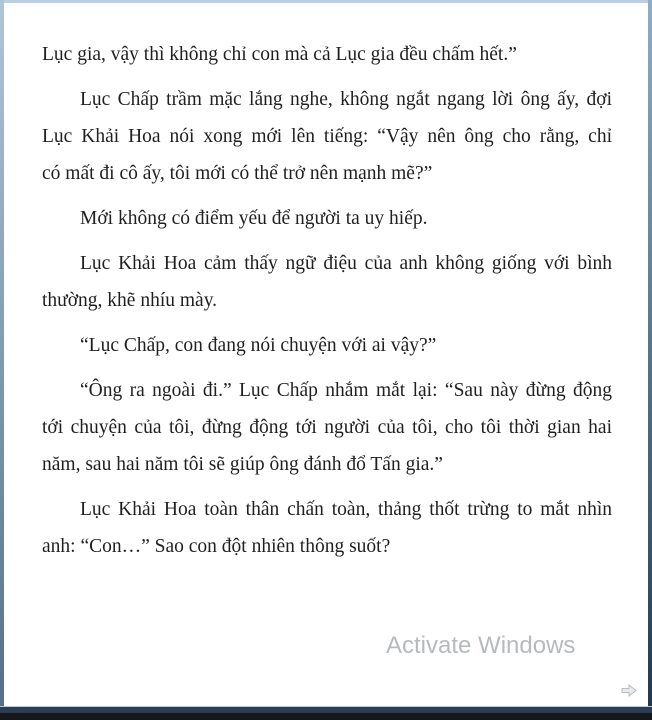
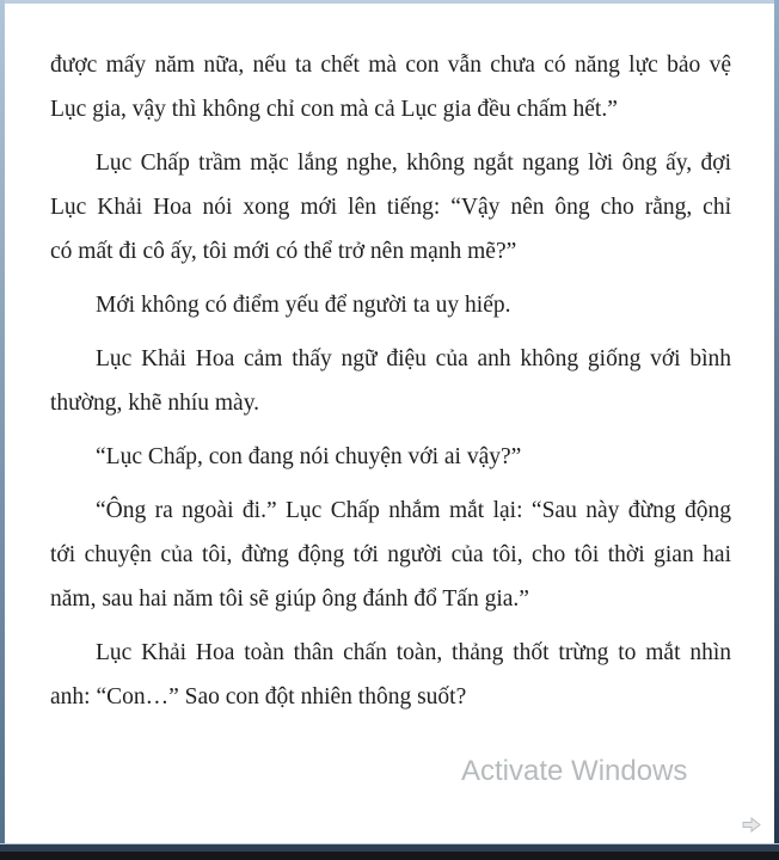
+ được mấy năm nữa, nếu ta chết mà con vẫn chưa có năng lực bảo vệ
  Lục gia, vậy thì không chỉ con mà cả Lục gia đều chấm hết.”
  Lục Chấp trầm mặc lắng nghe, không ngắt ngang lời ông ấy, đợi
  Lục Khải Hoa nói xong mới lên tiếng: “Vậy nên ông cho rằng, chỉ
  có mất đi cô ấy, tôi mới có thể trở nên mạnh mẽ?”
  Mới không có điểm yếu để người ta uy hiếp.
  Lục Khải Hoa cảm thấy ngữ điệu của anh không giống với bình
  thường, khẽ nhíu mày.
  “Lục Chấp, con đang nói chuyện với ai vậy?”
  “Ông ra ngoài đi.” Lục Chấp nhắm mắt lại: “Sau này đừng động
  tới chuyện của tôi, đừng động tới người của tôi, cho tôi thời gian hai
  năm, sau hai năm tôi sẽ giúp ông đánh đổ Tấn gia.”
  Lục Khải Hoa toàn thân chấn toàn, thảng thốt trừng to mắt nhìn
  anh: “Con…” Sao con đột nhiên thông suốt?
  Activate Windows
